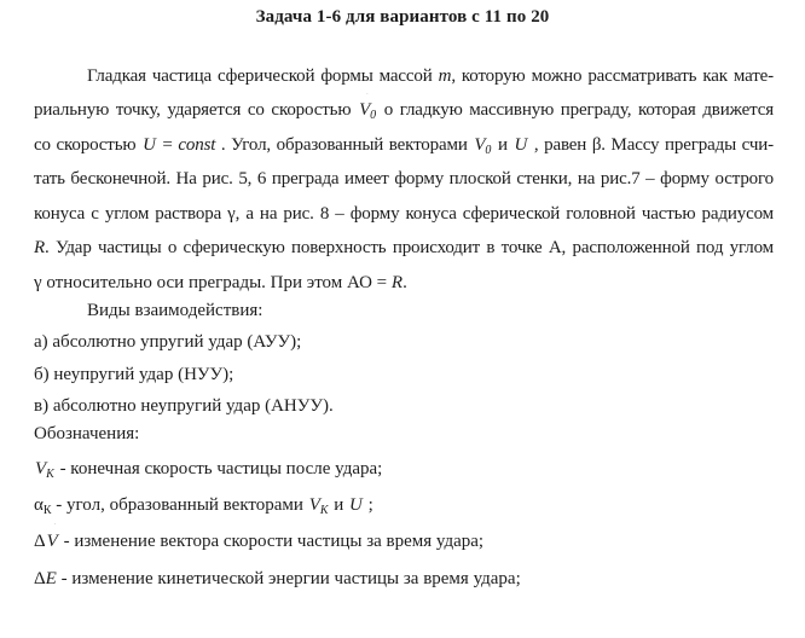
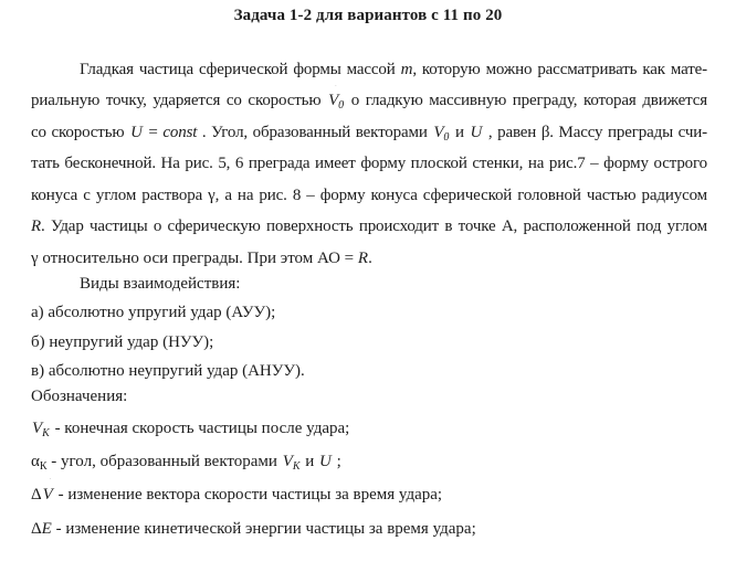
- Задача 1-6 для вариантов с 11 по 20
+ Задача 1-2 для вариантов с 11 по 20
  Гладкая частица сферической формы массой m, которую можно рассматривать как мате-
  риальную точку, ударяется со скоростью V0 о гладкую массивную преграду, которая движется
  со скоростью U = const . Угол, образованный векторами V0 и U , равен β. Массу преграды счи-
  тать бесконечной. На рис. 5, 6 преграда имеет форму плоской стенки, на рис.7 – форму острого
  конуса с углом раствора γ, а на рис. 8 – форму конуса сферической головной частью радиусом
  R. Удар частицы о сферическую поверхность происходит в точке А, расположенной под углом
  γ относительно оси преграды. При этом АО = R.
  Виды взаимодействия:
  а) абсолютно упругий удар (АУУ);
  б) неупругий удар (НУУ);
  в) абсолютно неупругий удар (АНУУ).
  Обозначения:
  VК - конечная скорость частицы после удара;
  αК - угол, образованный векторами VК и U ;
  ΔV - изменение вектора скорости частицы за время удара;
  ΔE - изменение кинетической энергии частицы за время удара;
